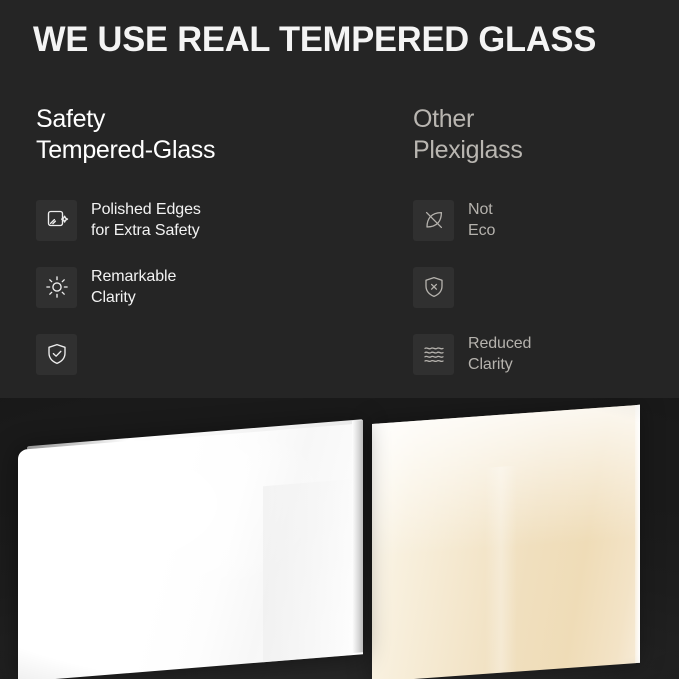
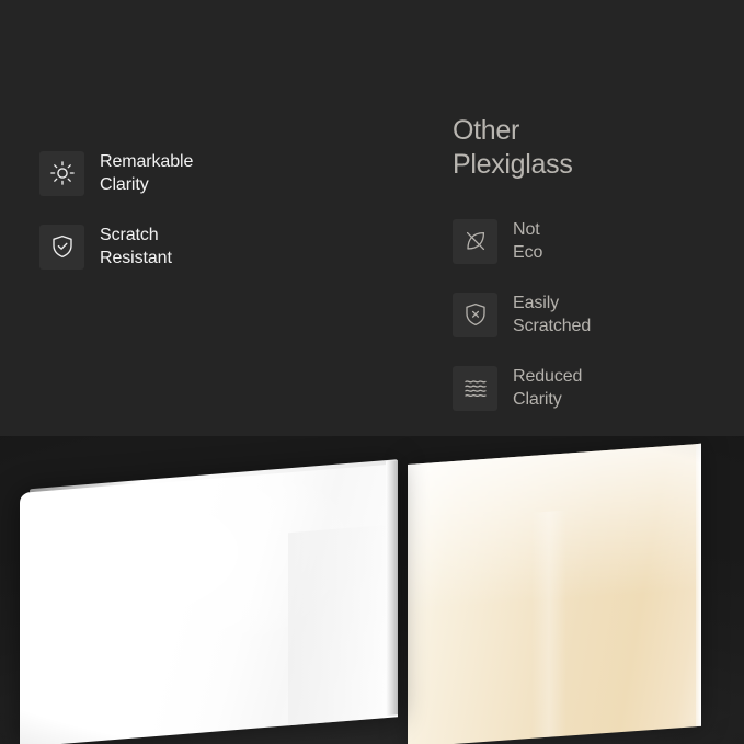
- WE USE REAL TEMPERED GLASS
- Safety
- Tempered-Glass
- Polished Edges
- for Extra Safety
  Remarkable
  Clarity
+ Scratch
+ Resistant
  Other
  Plexiglass
  Not
  Eco
+ Easily
+ Scratched
  Reduced
  Clarity
